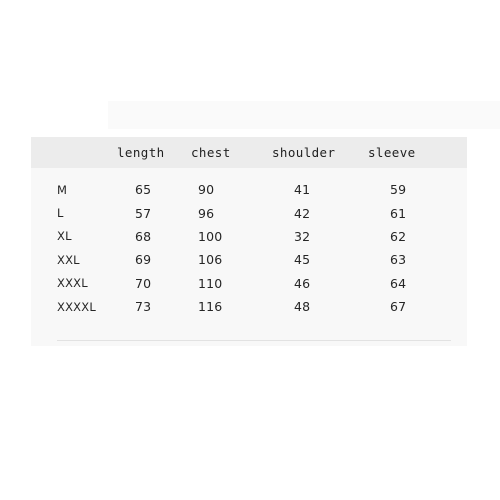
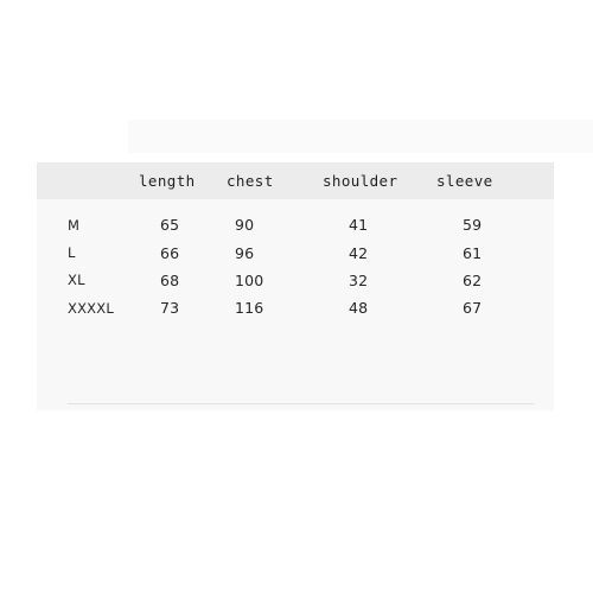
  	length	chest	shoulder	sleeve
  M	65	90	41	59
- L	57	96	42	61
+ L	66	96	42	61
  XL	68	100	32	62
- XXL	69	106	45	63
- XXXL	70	110	46	64
  XXXXL	73	116	48	67
